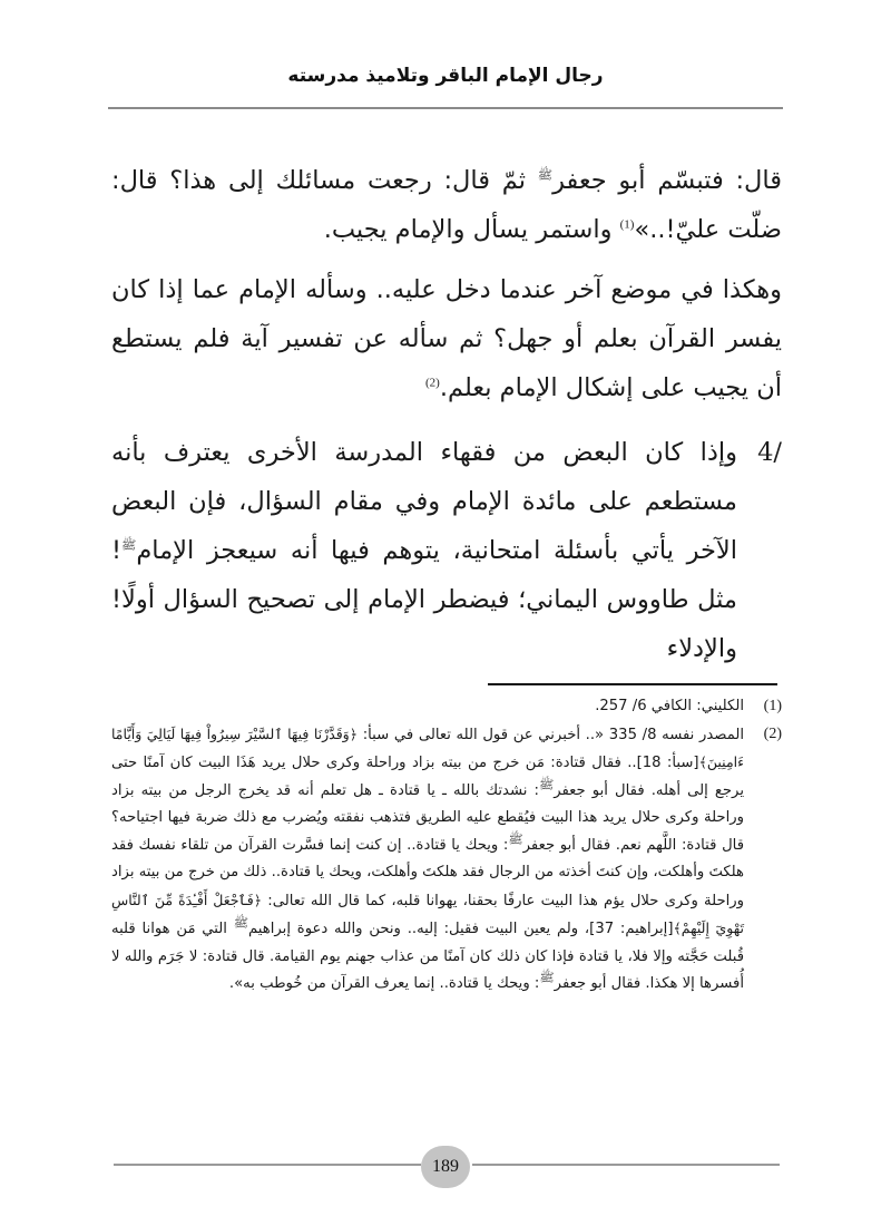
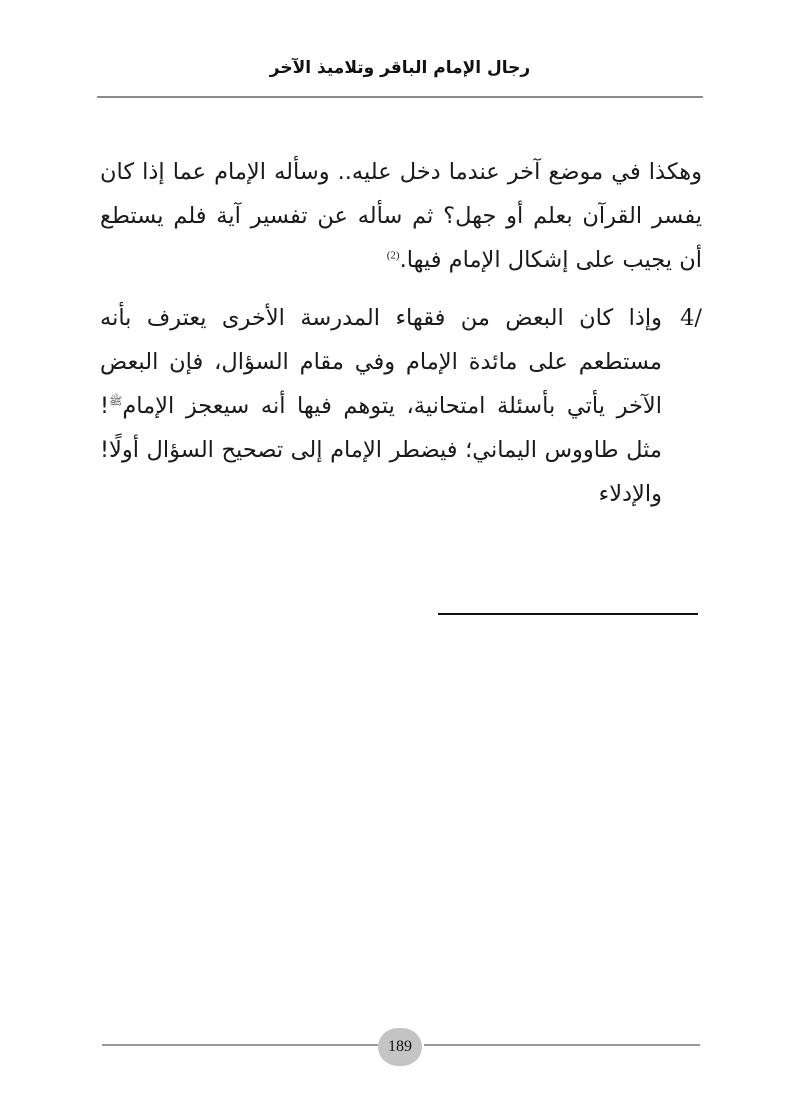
- رجال الإمام الباقر وتلاميذ مدرسته
+ رجال الإمام الباقر وتلاميذ الآخر
- قال: فتبسّم أبو جعفرﷺ ثمّ قال: رجعت مسائلك إلى هذا؟ قال: ضلّت عليّ!..»(1) واستمر يسأل والإمام يجيب.
- وهكذا في موضع آخر عندما دخل عليه.. وسأله الإمام عما إذا كان يفسر القرآن بعلم أو جهل؟ ثم سأله عن تفسير آية فلم يستطع أن يجيب على إشكال الإمام بعلم.(2)
+ وهكذا في موضع آخر عندما دخل عليه.. وسأله الإمام عما إذا كان يفسر القرآن بعلم أو جهل؟ ثم سأله عن تفسير آية فلم يستطع أن يجيب على إشكال الإمام فيها.(2)
  4/
  وإذا كان البعض من فقهاء المدرسة الأخرى يعترف بأنه مستطعم على مائدة الإمام وفي مقام السؤال، فإن البعض الآخر يأتي بأسئلة امتحانية، يتوهم فيها أنه سيعجز الإمامﷺ! مثل طاووس اليماني؛ فيضطر الإمام إلى تصحيح السؤال أولًا! والإدلاء
- (1)
- الكليني: الكافي 6/ 257.
- (2)
- المصدر نفسه 8/ 335 «.. أخبرني عن قول الله تعالى في سبأ: ﴿وَقَدَّرْنَا فِيهَا ٱلسَّيْرَ سِيرُواْ فِيهَا لَيَالِيَ وَأَيَّامًا ءَامِنِينَ﴾[سبأ: 18].. فقال قتادة: مَن خرج من بيته بزاد وراحلة وكرى حلال يريد هَذَا البيت كان آمنًا حتى يرجع إلى أهله. فقال أبو جعفرﷺ: نشدتك بالله ـ يا قتادة ـ هل تعلم أنه قد يخرج الرجل من بيته بزاد وراحلة وكرى حلال يريد هذا البيت فيُقطع عليه الطريق فتذهب نفقته ويُضرب مع ذلك ضربة فيها اجتياحه؟ قال قتادة: اللَّهم نعم. فقال أبو جعفرﷺ: ويحك يا قتادة.. إن كنت إنما فسَّرت القرآن من تلقاء نفسك فقد هلكتَ وأهلكت، وإن كنتَ أخذته من الرجال فقد هلكتَ وأهلكت، ويحك يا قتادة.. ذلك من خرج من بيته بزاد وراحلة وكرى حلال يؤم هذا البيت عارفًا بحقنا، يهوانا قلبه، كما قال الله تعالى: ﴿فَٱجْعَلْ أَفْـِٔدَةً مِّنَ ٱلنَّاسِ تَهْوِيٓ إِلَيْهِمْ﴾[إبراهيم: 37]، ولم يعين البيت فقيل: إليه.. ونحن والله دعوة إبراهيمﷺ التي مَن هوانا قلبه قُبلت حَجَّته وإلا فلا، يا قتادة فإذا كان ذلك كان آمنًا من عذاب جهنم يوم القيامة. قال قتادة: لا جَرَم والله لا أُفسرها إلا هكذا. فقال أبو جعفرﷺ: ويحك يا قتادة.. إنما يعرف القرآن من خُوطب به».
  189
